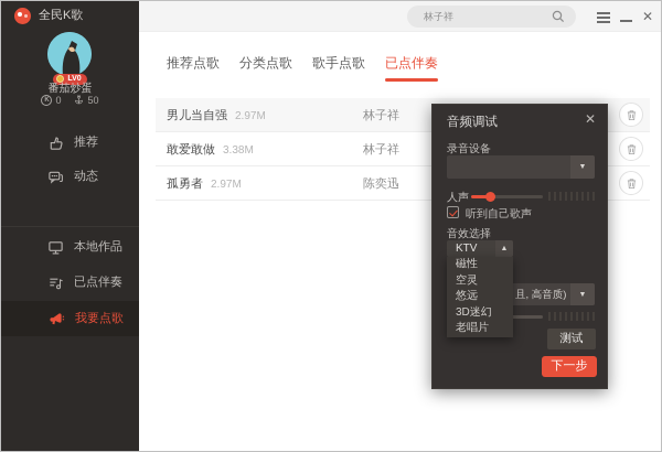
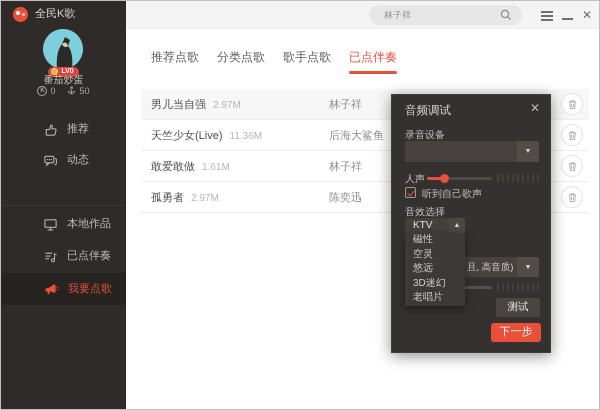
  林子祥
  ✕
  全民K歌
  番茄炒蛋
  0
  50
  推荐
  动态
  本地作品
  已点伴奏
  我要点歌
  推荐点歌
  分类点歌
  歌手点歌
  已点伴奏
  男儿当自强 2.97M
  林子祥
+ 天竺少女(Live) 11.36M
+ 后海大鲨鱼
- 敢爱敢做 3.38M
+ 敢爱敢做 1.61M
  林子祥
  孤勇者 2.97M
  陈奕迅
  音频调试
  ✕
  录音设备
  人声
  听到自己歌声
  音效选择
  KTV
  磁性
  空灵
  悠远
  3D迷幻
  老唱片
  且, 高音质)
  测试
  下一步
